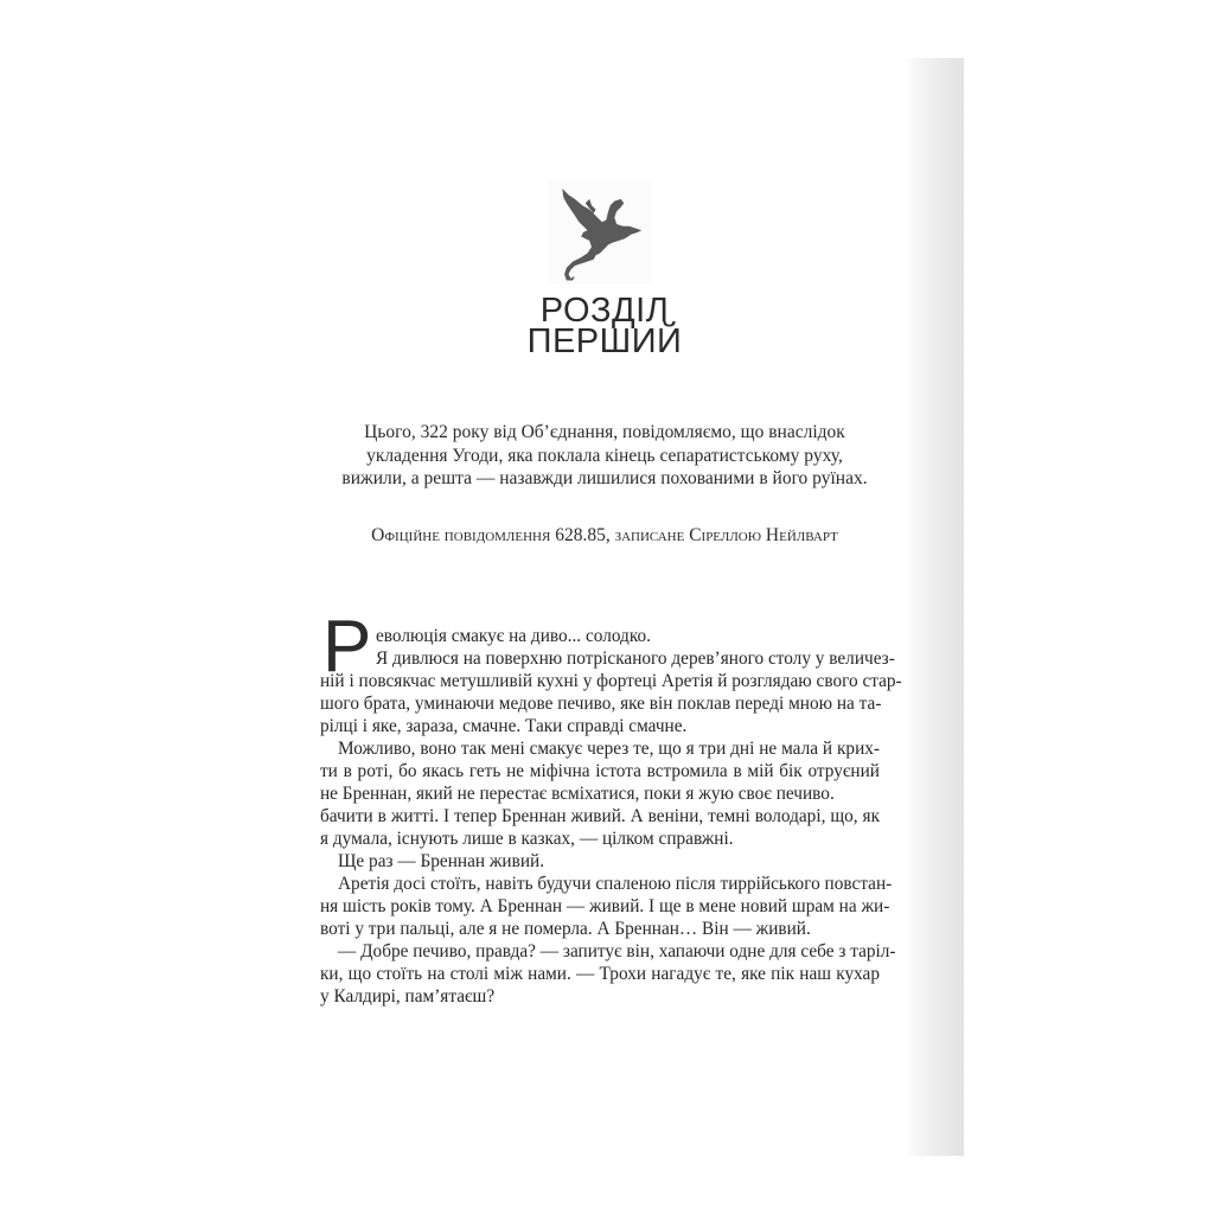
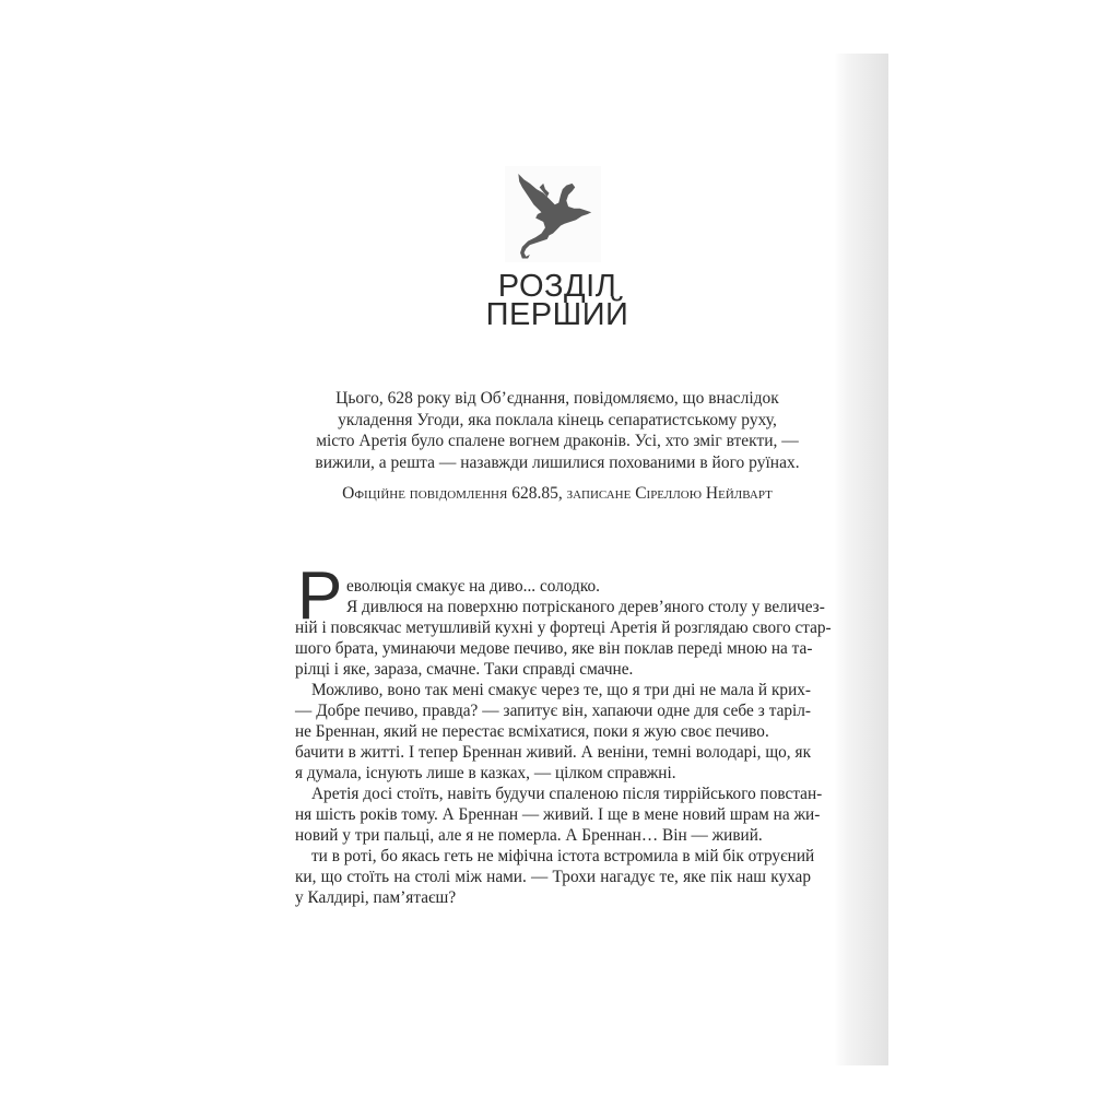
  РОЗДІЛ
  ПЕРШИЙ
- Цього, 322 року від Об’єднання, повідомляємо, що внаслідок
+ Цього, 628 року від Об’єднання, повідомляємо, що внаслідок
  укладення Угоди, яка поклала кінець сепаратистському руху,
+ місто Аретія було спалене вогнем драконів. Усі, хто зміг втекти, —
  вижили, а решта — назавжди лишилися похованими в його руїнах.
  Офіційне повідомлення 628.85, записане Сіреллою Нейлварт
  Р
  еволюція смакує на диво... солодко.
  Я дивлюся на поверхню потрісканого дерев’яного столу у величез-
  ній і повсякчас метушливій кухні у фортеці Аретія й розглядаю свого стар-
  шого брата, уминаючи медове печиво, яке він поклав переді мною на та-
  рілці і яке, зараза, смачне. Таки справді смачне.
  Можливо, воно так мені смакує через те, що я три дні не мала й крих-
- ти в роті, бо якась геть не міфічна істота встромила в мій бік отруєний
+ — Добре печиво, правда? — запитує він, хапаючи одне для себе з таріл-
  не Бреннан, який не перестає всміхатися, поки я жую своє печиво.
  бачити в житті. І тепер Бреннан живий. А веніни, темні володарі, що, як
  я думала, існують лише в казках, — цілком справжні.
- Ще раз — Бреннан живий.
  Аретія досі стоїть, навіть будучи спаленою після тиррійського повстан-
  ня шість років тому. А Бреннан — живий. І ще в мене новий шрам на жи-
- воті у три пальці, але я не померла. А Бреннан… Він — живий.
+ новий у три пальці, але я не померла. А Бреннан… Він — живий.
- — Добре печиво, правда? — запитує він, хапаючи одне для себе з таріл-
+ ти в роті, бо якась геть не міфічна істота встромила в мій бік отруєний
  ки, що стоїть на столі між нами. — Трохи нагадує те, яке пік наш кухар
  у Калдирі, пам’ятаєш?
